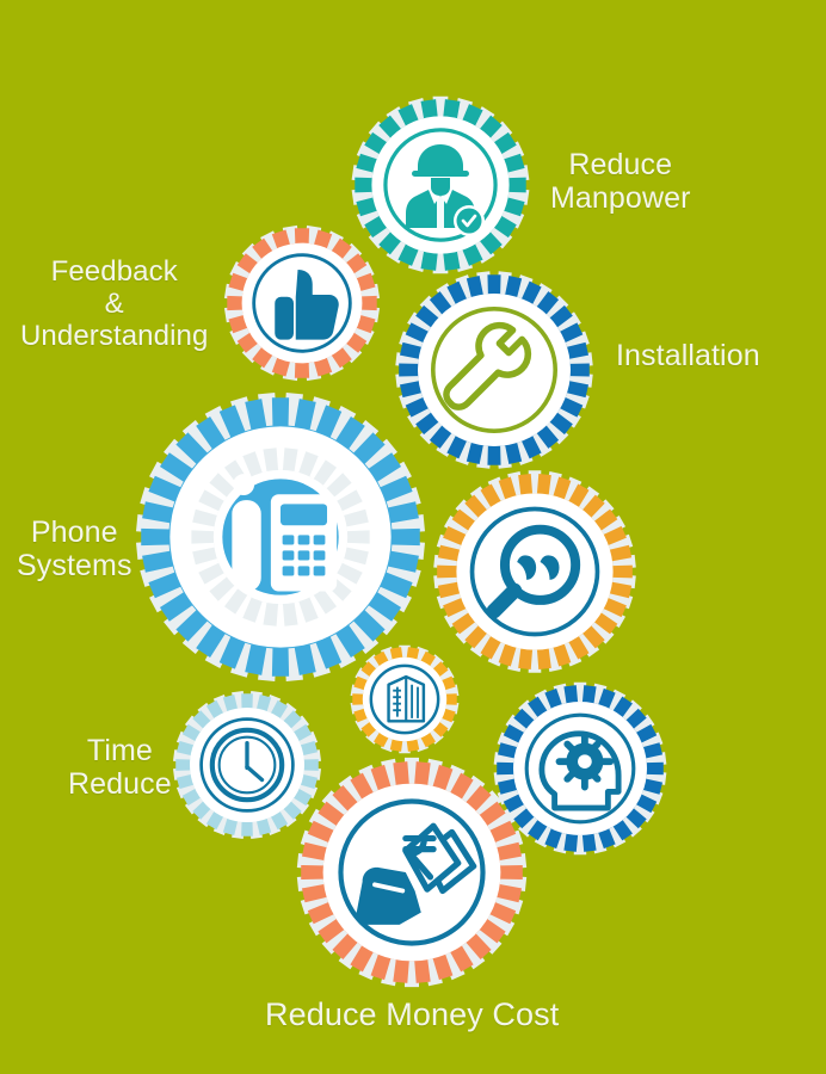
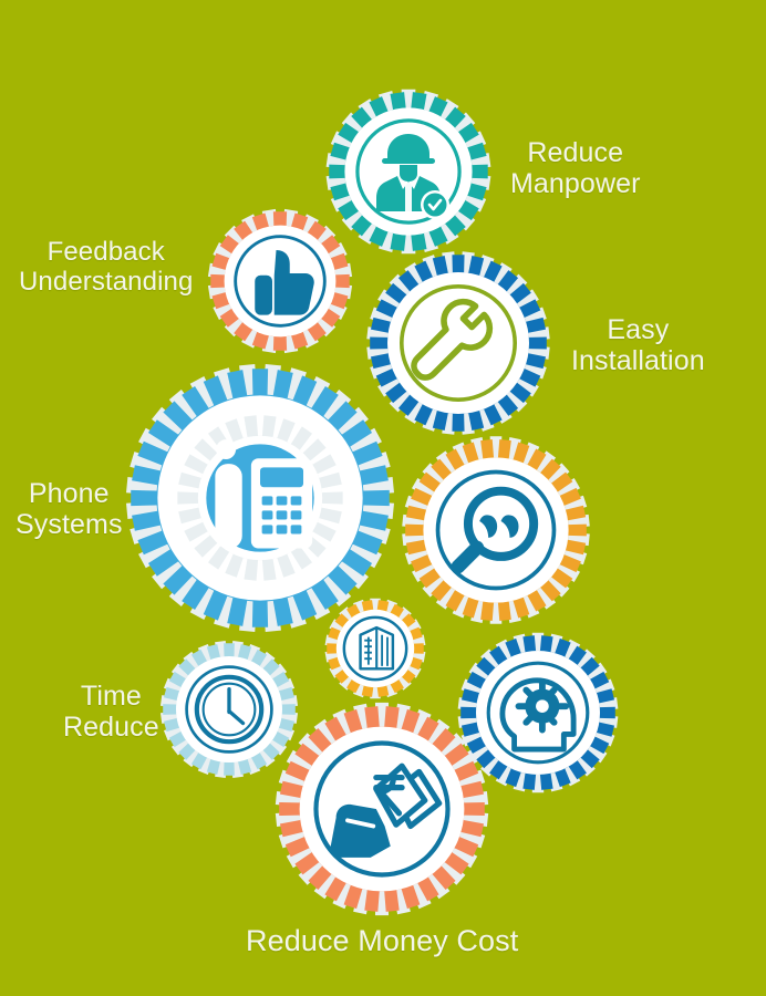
  Reduce
  Manpower
  Feedback
- &
  Understanding
+ Easy
  Installation
  Phone
  Systems
  Time
  Reduce
  Reduce Money Cost
